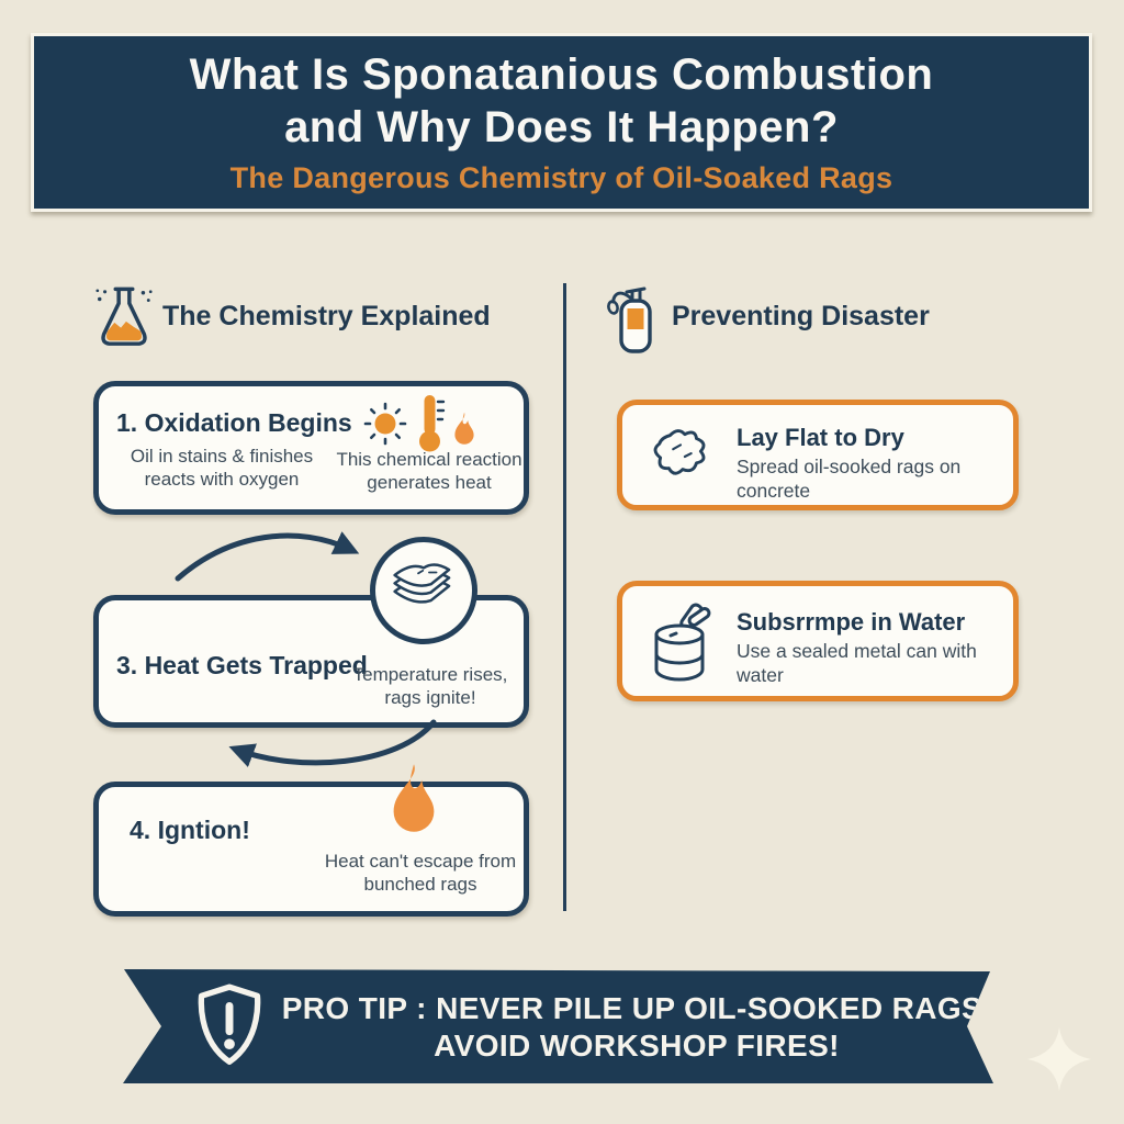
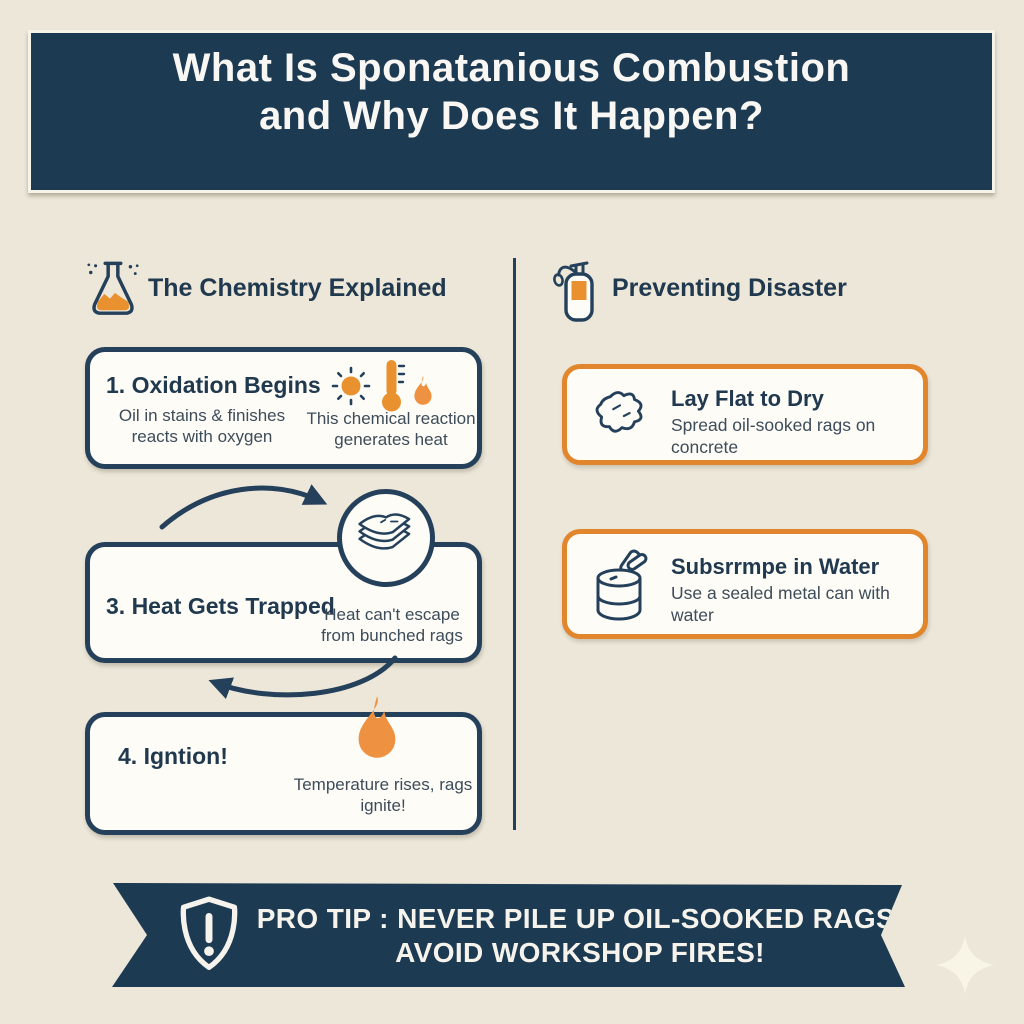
  What Is Sponatanious Combustion
  and Why Does It Happen?
- The Dangerous Chemistry of Oil-Soaked Rags
  The Chemistry Explained
  Preventing Disaster
  1. Oxidation Begins
  Oil in stains & finishes reacts with oxygen
  This chemical reaction generates heat
  3. Heat Gets Trapped
- Temperature rises, rags ignite!
+ Heat can't escape from bunched rags
  4. Igntion!
- Heat can't escape from bunched rags
+ Temperature rises, rags ignite!
  Lay Flat to Dry
  Spread oil-sooked rags on concrete
  Subsrrmpe in Water
  Use a sealed metal can with water
  PRO TIP : NEVER PILE UP OIL-SOOKED RAGS
  AVOID WORKSHOP FIRES!
